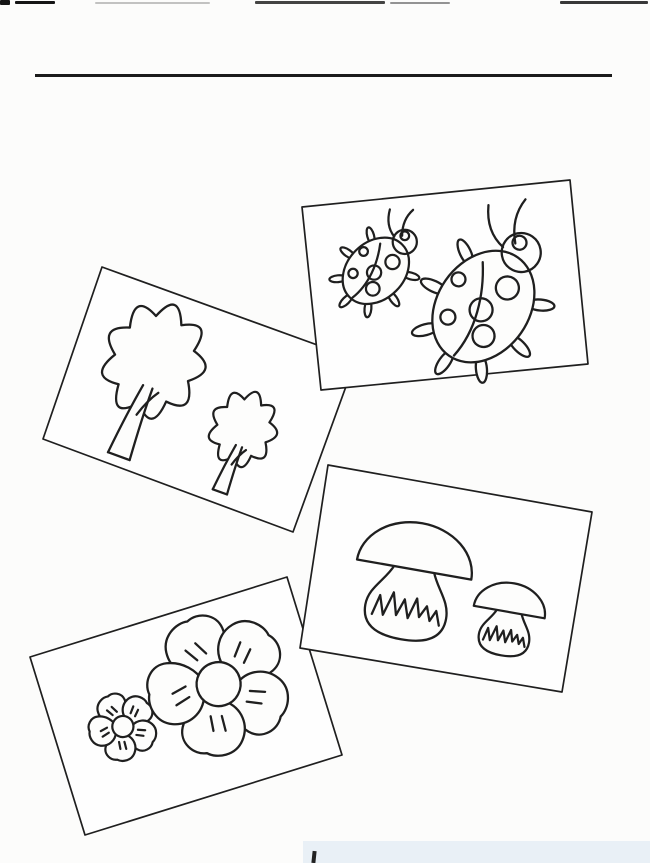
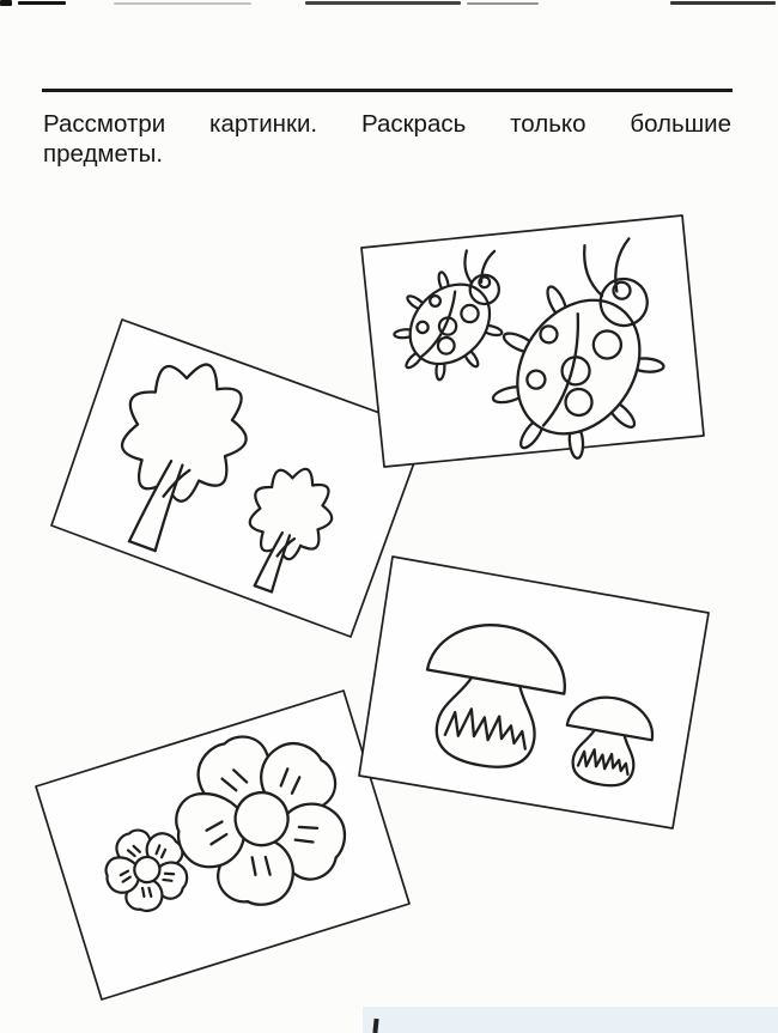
+ Рассмотри картинки. Раскрась только большие
+ предметы.
